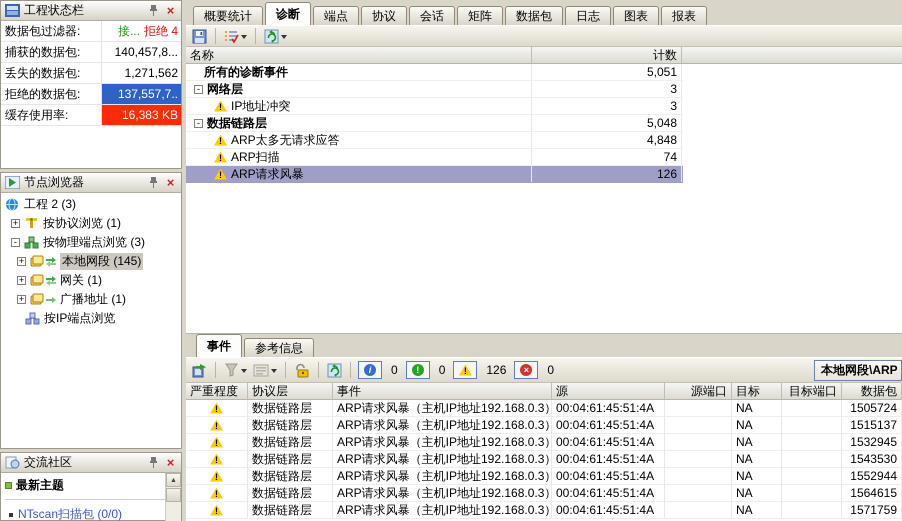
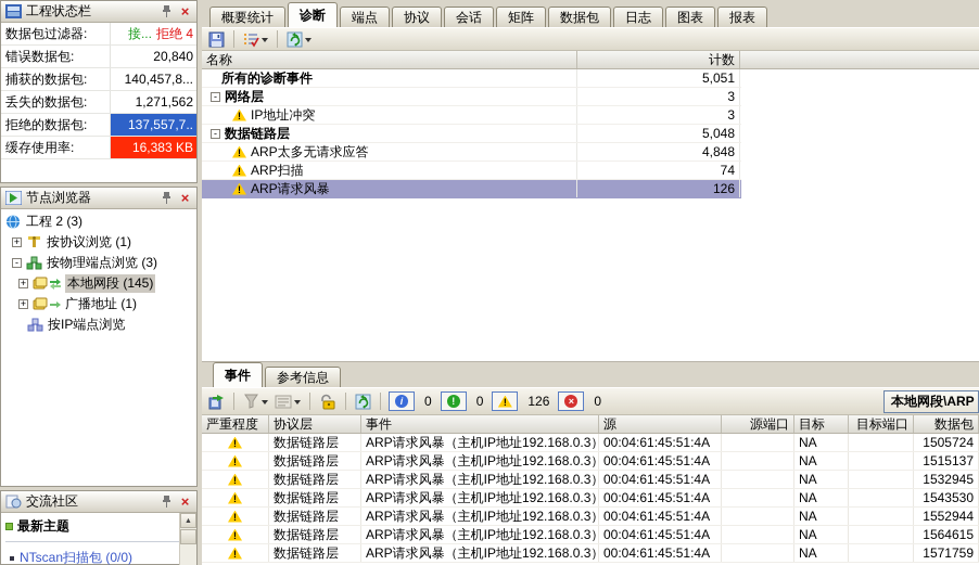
  工程状态栏
  数据包过滤器:
  接...
  拒绝 4
+ 错误数据包:
+ 20,840
  捕获的数据包:
  140,457,8...
  丢失的数据包:
  1,271,562
  拒绝的数据包:
  137,557,7..
  缓存使用率:
  16,383 KB
  节点浏览器
  工程 2 (3)
  按协议浏览 (1)
  按物理端点浏览 (3)
  本地网段 (145)
- 网关 (1)
  广播地址 (1)
  按IP端点浏览
  交流社区
  最新主题
  NTscan扫描包 (0/0)
  概要统计
  诊断
  端点
  协议
  会话
  矩阵
  数据包
  日志
  图表
  报表
  名称
  计数
  所有的诊断事件
  5,051
  网络层
  3
  IP地址冲突
  3
  数据链路层
  5,048
  ARP太多无请求应答
  4,848
  ARP扫描
  74
  ARP请求风暴
  126
  事件
  参考信息
  0
  0
  126
  0
  本地网段\ARP
  严重程度
  协议层
  事件
  源
  源端口
  目标
  目标端口
  数据包
  数据链路层
  ARP请求风暴（主机IP地址192.168.0.3）
  00:04:61:45:51:4A
  NA
  1505724
  数据链路层
  ARP请求风暴（主机IP地址192.168.0.3）
  00:04:61:45:51:4A
  NA
  1515137
  数据链路层
  ARP请求风暴（主机IP地址192.168.0.3）
  00:04:61:45:51:4A
  NA
  1532945
  数据链路层
  ARP请求风暴（主机IP地址192.168.0.3）
  00:04:61:45:51:4A
  NA
  1543530
  数据链路层
  ARP请求风暴（主机IP地址192.168.0.3）
  00:04:61:45:51:4A
  NA
  1552944
  数据链路层
  ARP请求风暴（主机IP地址192.168.0.3）
  00:04:61:45:51:4A
  NA
  1564615
  数据链路层
  ARP请求风暴（主机IP地址192.168.0.3）
  00:04:61:45:51:4A
  NA
  1571759
